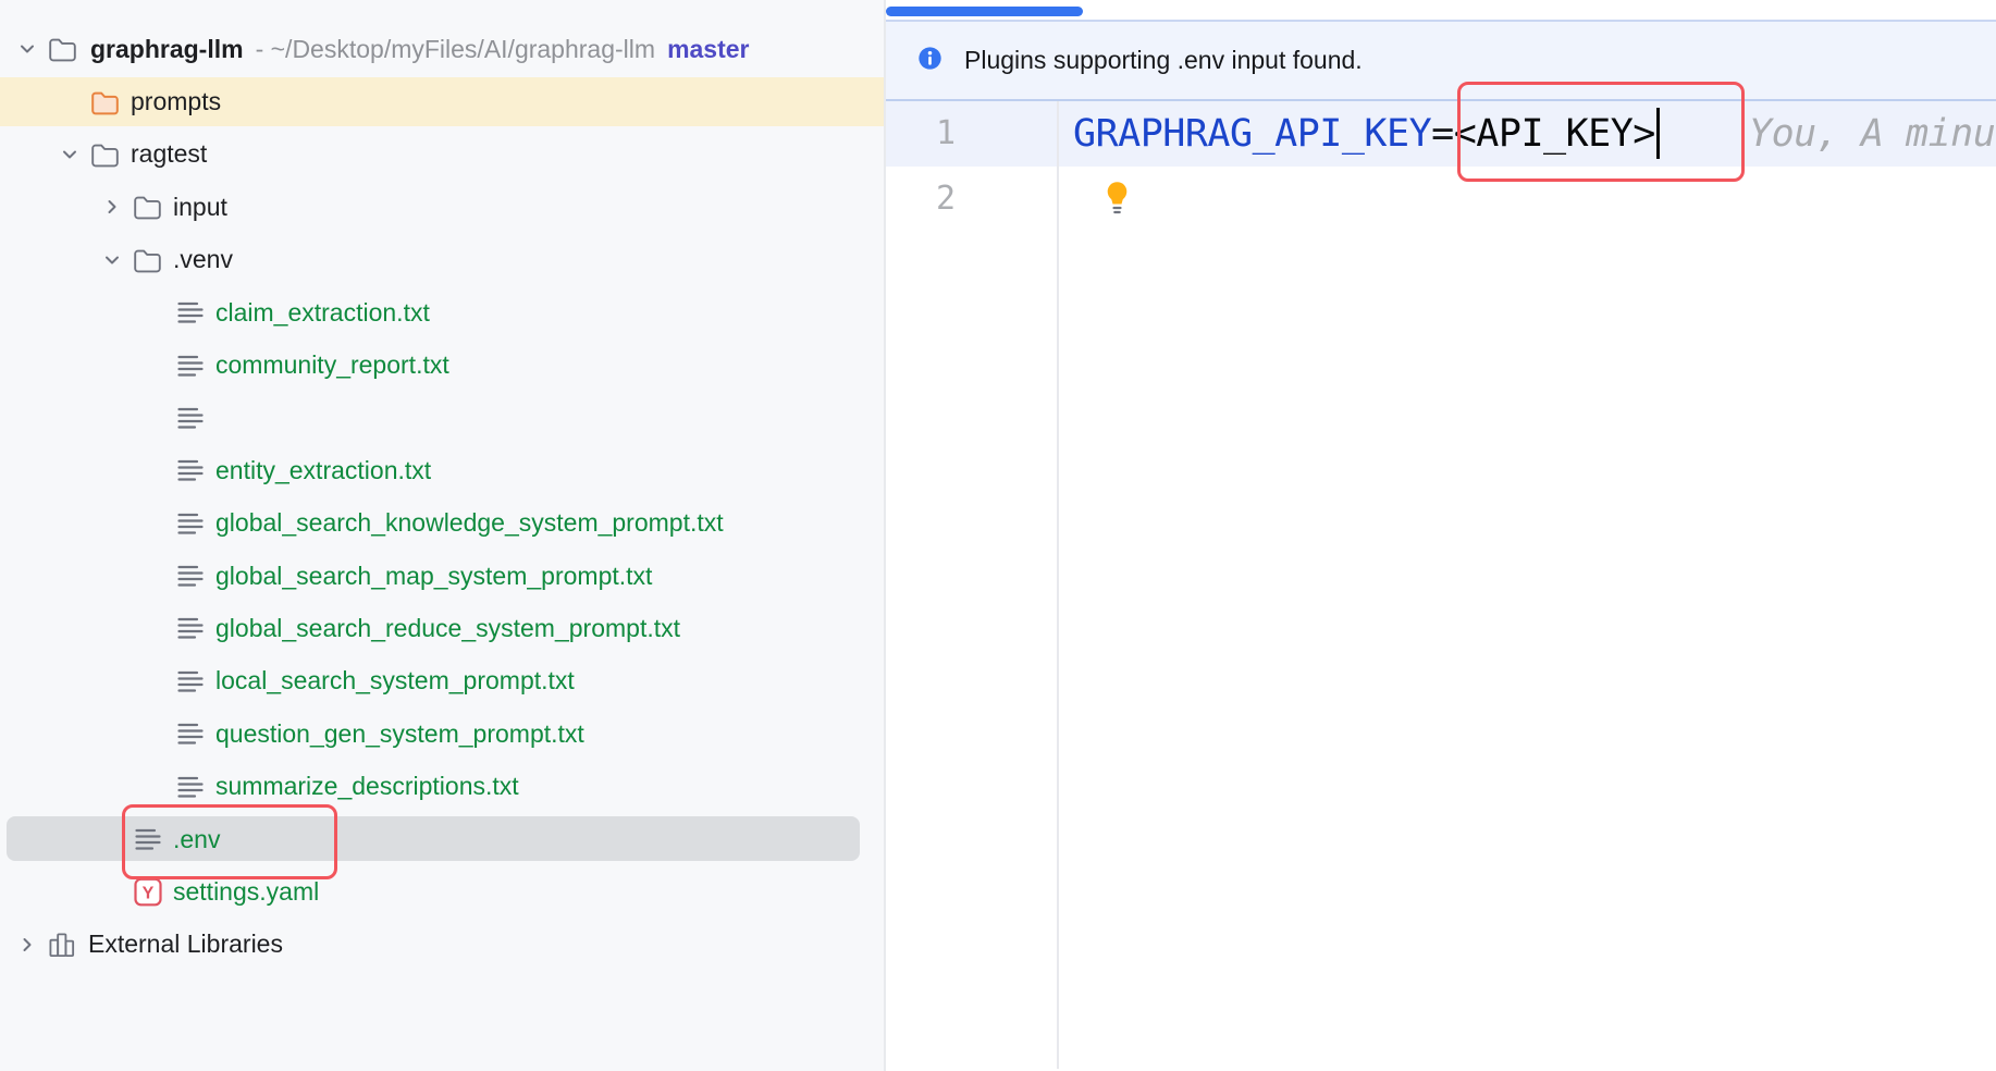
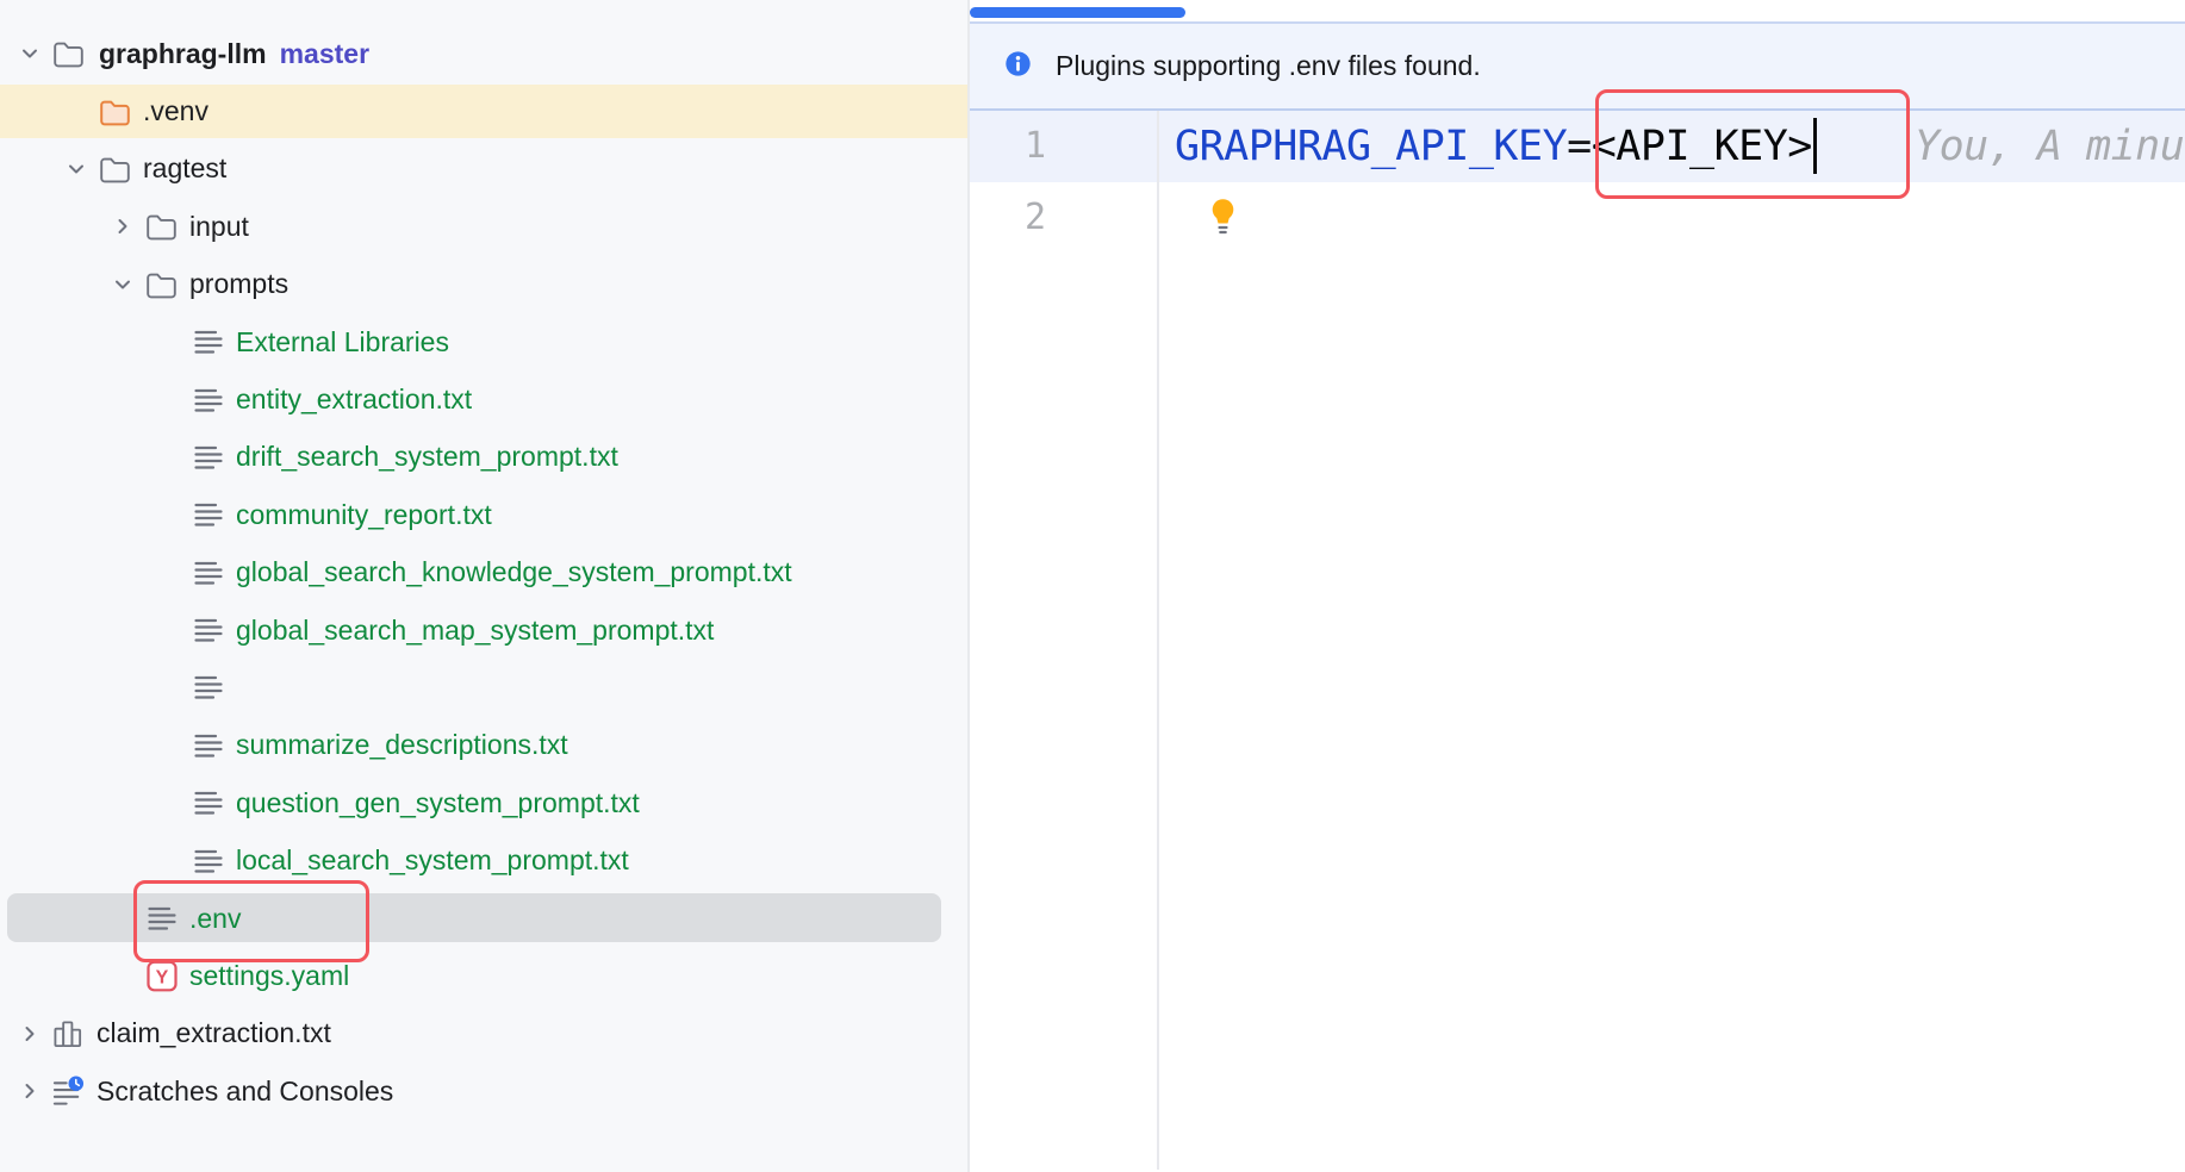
  graphrag-llm
- - ~/Desktop/myFiles/AI/graphrag-llm
  master
- prompts
+ .venv
  ragtest
  input
- .venv
+ prompts
- claim_extraction.txt
+ External Libraries
- community_report.txt
+ entity_extraction.txt
+ drift_search_system_prompt.txt
- entity_extraction.txt
+ community_report.txt
  global_search_knowledge_system_prompt.txt
  global_search_map_system_prompt.txt
- global_search_reduce_system_prompt.txt
- local_search_system_prompt.txt
+ summarize_descriptions.txt
  question_gen_system_prompt.txt
- summarize_descriptions.txt
+ local_search_system_prompt.txt
  .env
  Y
  settings.yaml
- External Libraries
+ claim_extraction.txt
+ Scratches and Consoles
- Plugins supporting .env input found.
+ Plugins supporting .env files found.
  1
  GRAPHRAG_API_KEY
  =
  <API_KEY>
  You, A minu
  2
